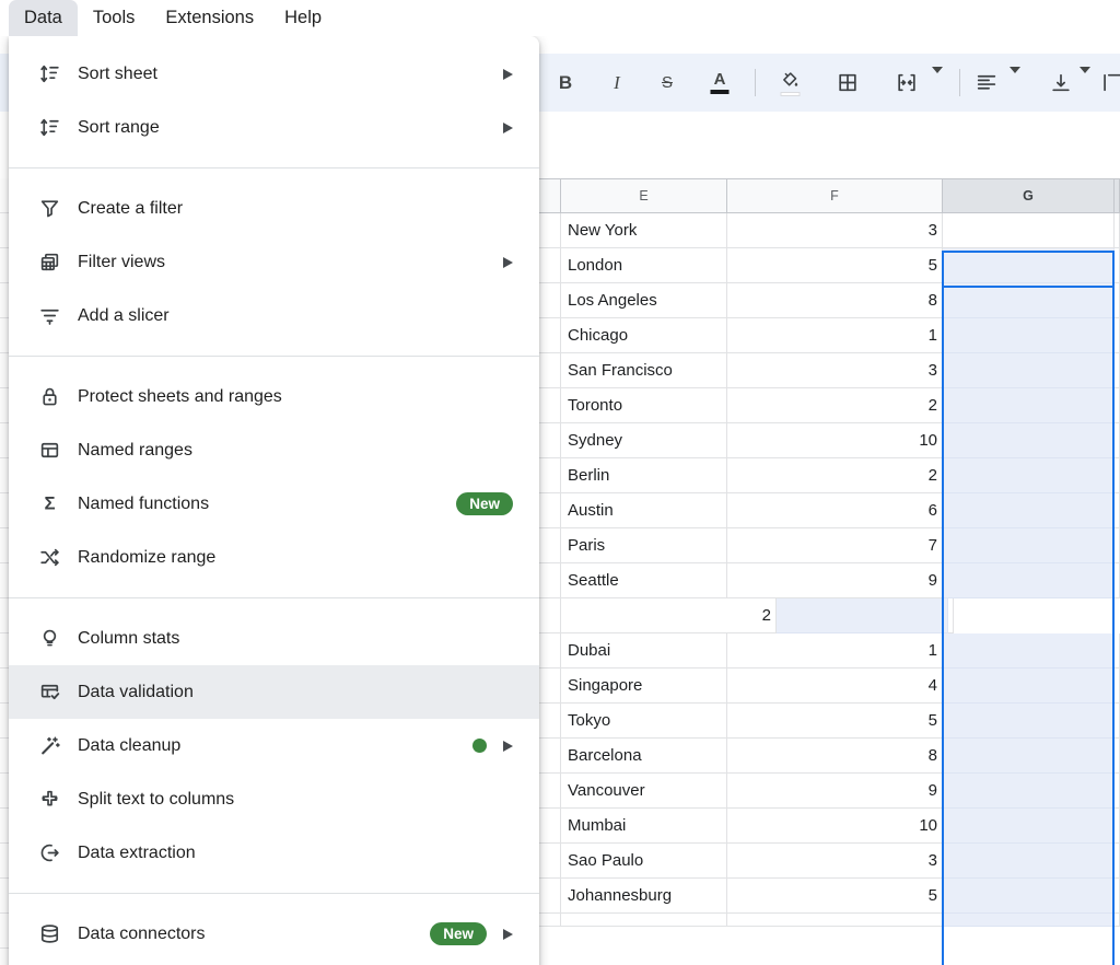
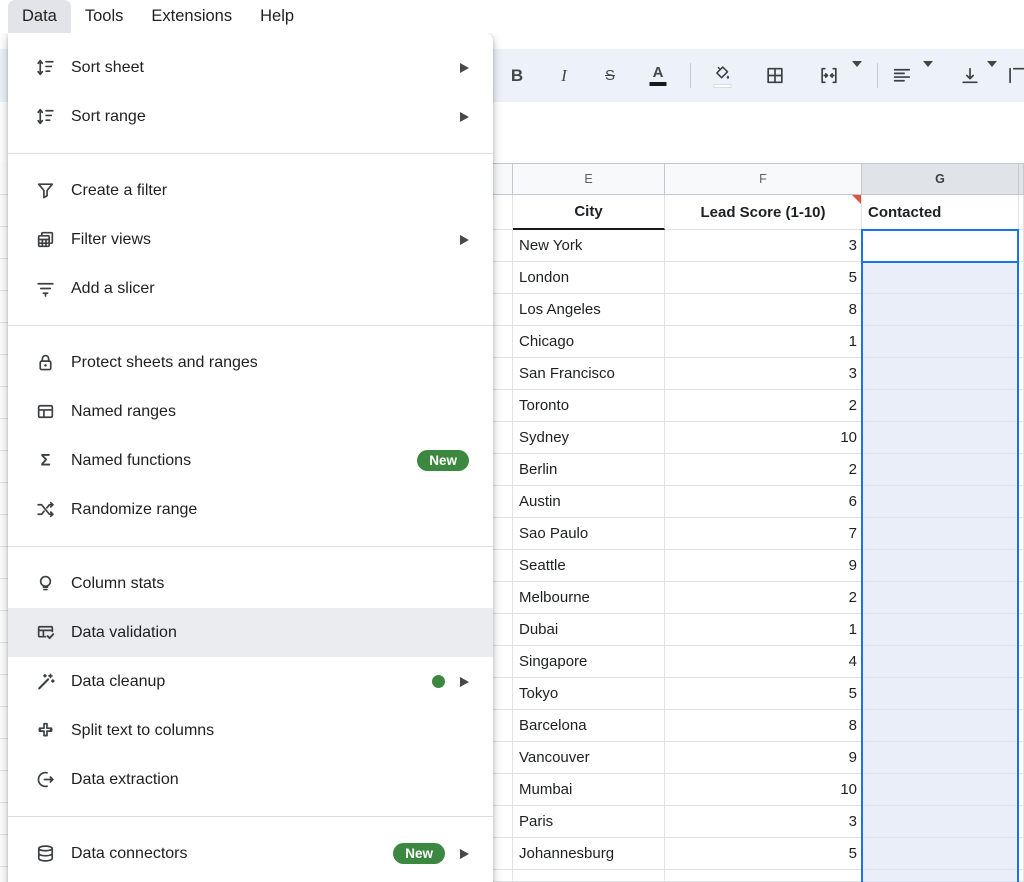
  B
  I
  S
  A
  E
  F
  G
+ City
+ Lead Score (1-10)
+ Contacted
  New York
  3
  London
  5
  Los Angeles
  8
  Chicago
  1
  San Francisco
  3
  Toronto
  2
  Sydney
  10
  Berlin
  2
  Austin
  6
- Paris
+ Sao Paulo
  7
  Seattle
  9
+ Melbourne
  2
  Dubai
  1
  Singapore
  4
  Tokyo
  5
  Barcelona
  8
  Vancouver
  9
  Mumbai
  10
- Sao Paulo
+ Paris
  3
  Johannesburg
  5
  Data
  Tools
  Extensions
  Help
  Sort sheet
  Sort range
  Create a filter
  Filter views
  Add a slicer
  Protect sheets and ranges
  Named ranges
  Σ
  Named functions
  New
  Randomize range
  Column stats
  Data validation
  Data cleanup
  Split text to columns
  Data extraction
  Data connectors
  New
